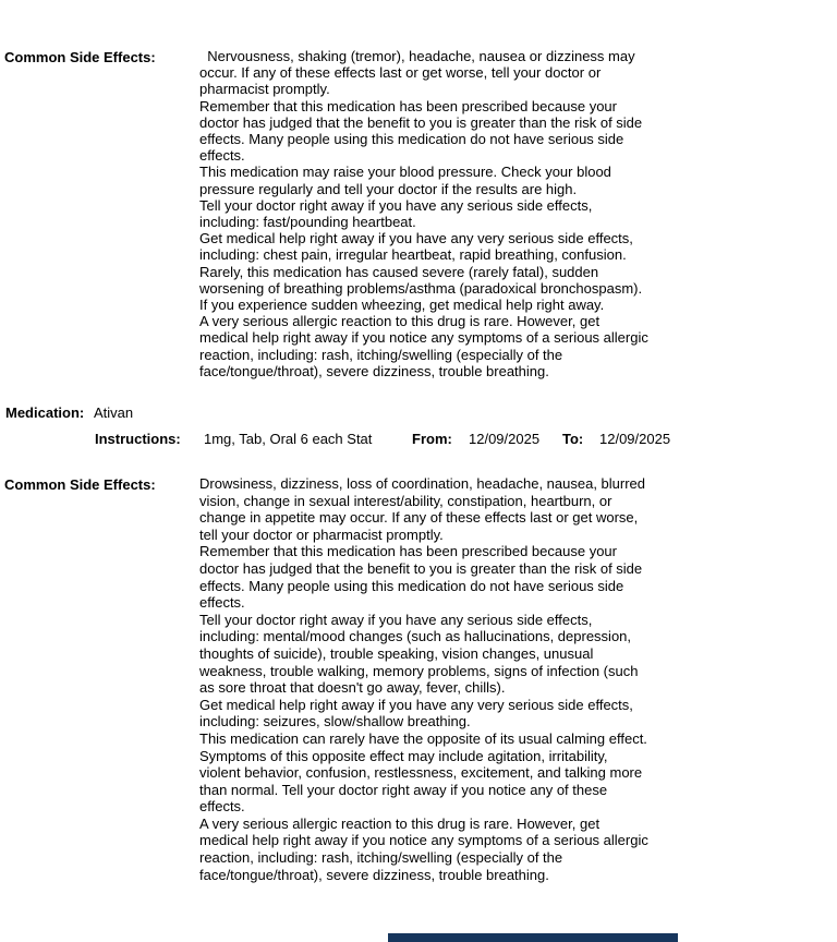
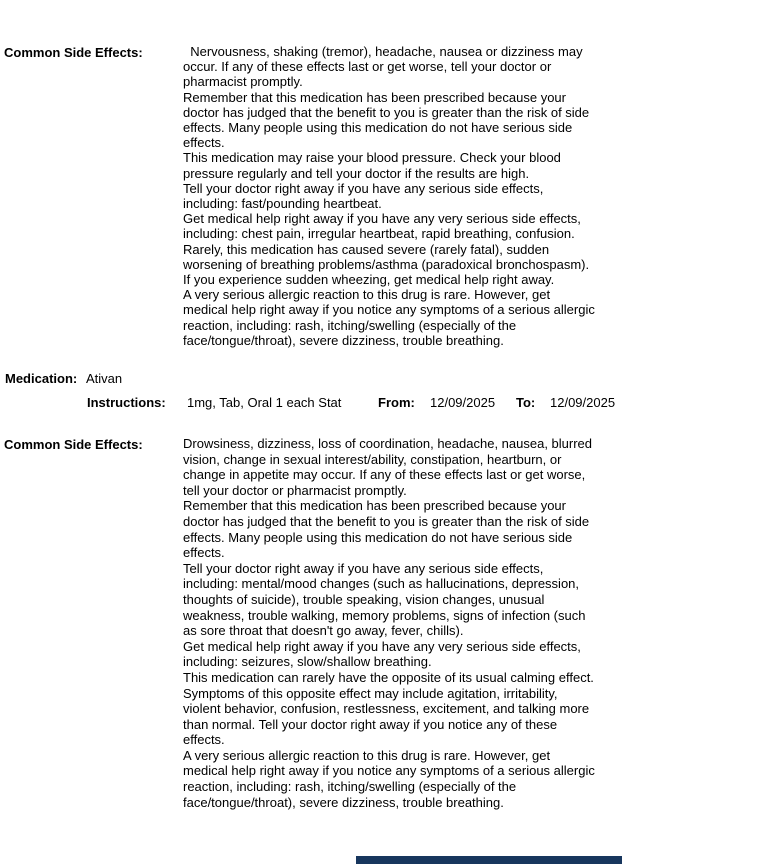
  Common Side Effects:
  Nervousness, shaking (tremor), headache, nausea or dizziness may
  occur. If any of these effects last or get worse, tell your doctor or
  pharmacist promptly.
  Remember that this medication has been prescribed because your
  doctor has judged that the benefit to you is greater than the risk of side
  effects. Many people using this medication do not have serious side
  effects.
  This medication may raise your blood pressure. Check your blood
  pressure regularly and tell your doctor if the results are high.
  Tell your doctor right away if you have any serious side effects,
  including: fast/pounding heartbeat.
  Get medical help right away if you have any very serious side effects,
  including: chest pain, irregular heartbeat, rapid breathing, confusion.
  Rarely, this medication has caused severe (rarely fatal), sudden
  worsening of breathing problems/asthma (paradoxical bronchospasm).
  If you experience sudden wheezing, get medical help right away.
  A very serious allergic reaction to this drug is rare. However, get
  medical help right away if you notice any symptoms of a serious allergic
  reaction, including: rash, itching/swelling (especially of the
  face/tongue/throat), severe dizziness, trouble breathing.
  Medication:
  Ativan
  Instructions:
- 1mg, Tab, Oral 6 each Stat
+ 1mg, Tab, Oral 1 each Stat
  From:
  12/09/2025
  To:
  12/09/2025
  Common Side Effects:
  Drowsiness, dizziness, loss of coordination, headache, nausea, blurred
  vision, change in sexual interest/ability, constipation, heartburn, or
  change in appetite may occur. If any of these effects last or get worse,
  tell your doctor or pharmacist promptly.
  Remember that this medication has been prescribed because your
  doctor has judged that the benefit to you is greater than the risk of side
  effects. Many people using this medication do not have serious side
  effects.
  Tell your doctor right away if you have any serious side effects,
  including: mental/mood changes (such as hallucinations, depression,
  thoughts of suicide), trouble speaking, vision changes, unusual
  weakness, trouble walking, memory problems, signs of infection (such
  as sore throat that doesn't go away, fever, chills).
  Get medical help right away if you have any very serious side effects,
  including: seizures, slow/shallow breathing.
  This medication can rarely have the opposite of its usual calming effect.
  Symptoms of this opposite effect may include agitation, irritability,
  violent behavior, confusion, restlessness, excitement, and talking more
  than normal. Tell your doctor right away if you notice any of these
  effects.
  A very serious allergic reaction to this drug is rare. However, get
  medical help right away if you notice any symptoms of a serious allergic
  reaction, including: rash, itching/swelling (especially of the
  face/tongue/throat), severe dizziness, trouble breathing.
